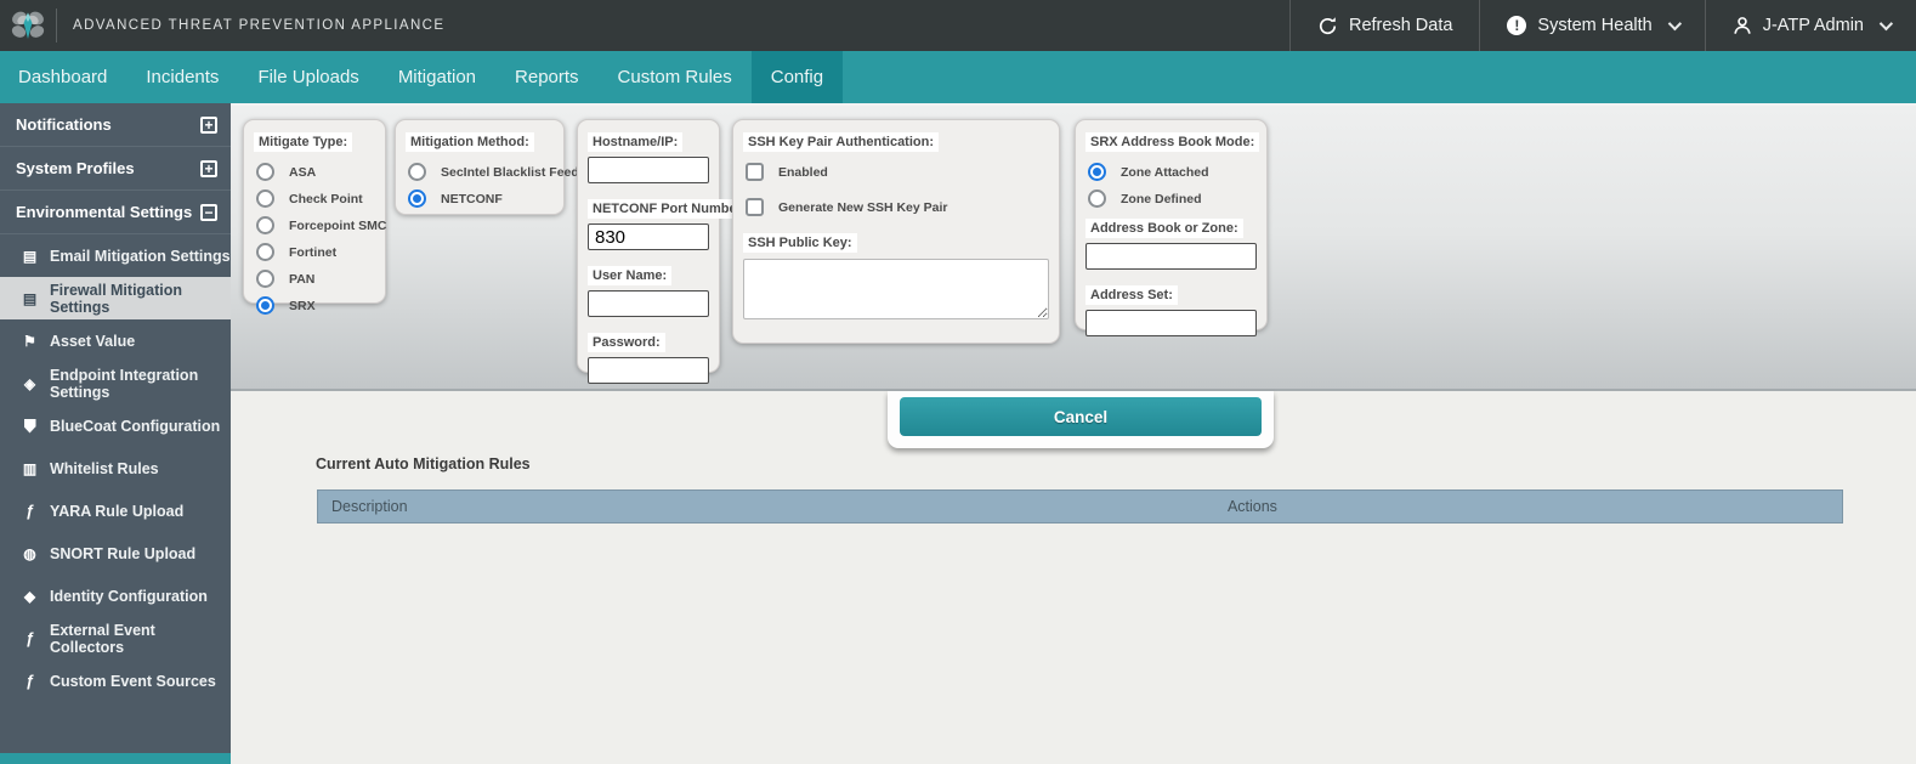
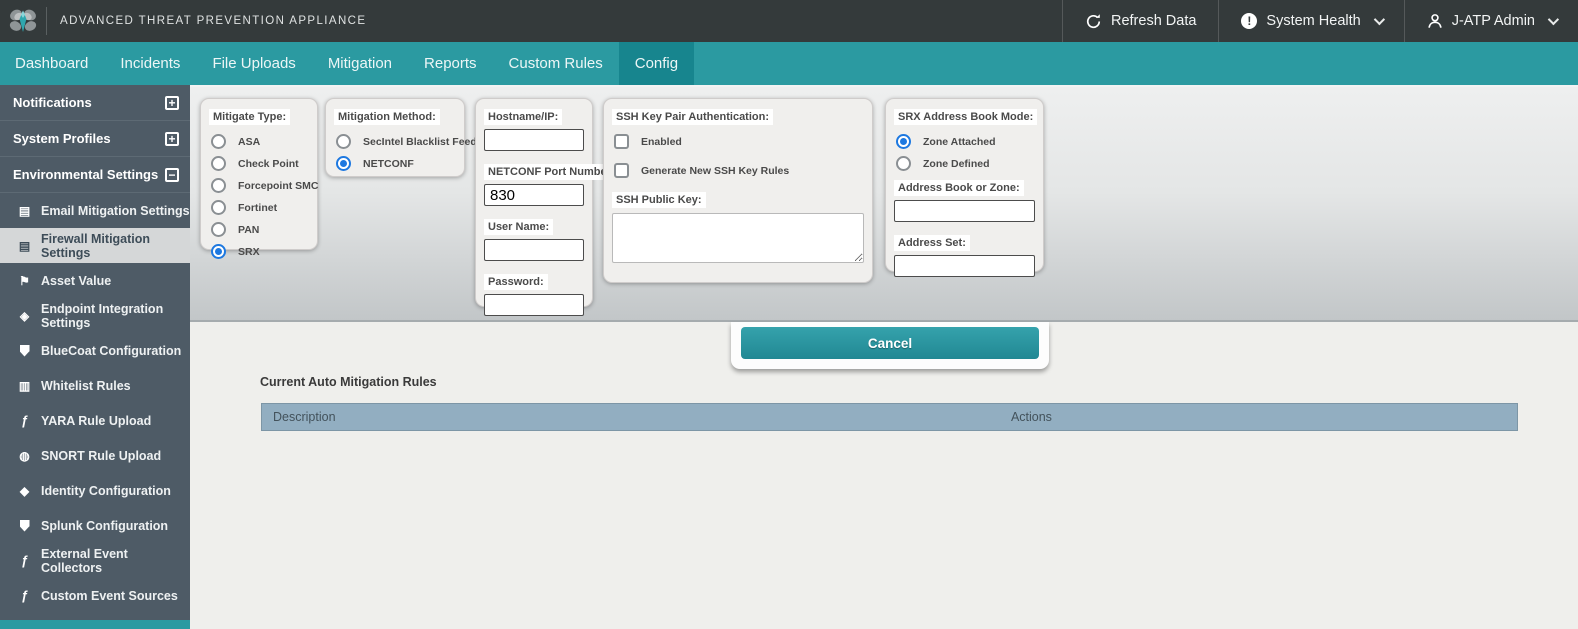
  ADVANCED THREAT PREVENTION APPLIANCE
  Refresh Data
  !
  System Health
  J-ATP Admin
  Dashboard
  Incidents
  File Uploads
  Mitigation
  Reports
  Custom Rules
  Config
  Notifications
  +
  System Profiles
  +
  Environmental Settings
  −
  ▤
  Email Mitigation Settings
  ▤
  Firewall Mitigation Settings
  ⚑
  Asset Value
  ◈
  Endpoint Integration Settings
  BlueCoat Configuration
  ▥
  Whitelist Rules
  ƒ
  YARA Rule Upload
  ◍
  SNORT Rule Upload
  ◆
  Identity Configuration
+ Splunk Configuration
  ƒ
  External Event Collectors
  ƒ
  Custom Event Sources
  Mitigate Type:
  ASA
  Check Point
  Forcepoint SMC
  Fortinet
  PAN
  SRX
  Mitigation Method:
  SecIntel Blacklist Feed
  NETCONF
  Hostname/IP: NETCONF Port Numb
  830
  User Name: Password:
  SSH Key Pair Authentication:
  Enabled
- Generate New SSH Key Pair
+ Generate New SSH Key Rules
  SSH Public Key:
  SRX Address Book Mode:
  Zone Attached
  Zone Defined
  Address Book or Zone: Address Set:
  Cancel
  Current Auto Mitigation Rules
  Description
  Actions
